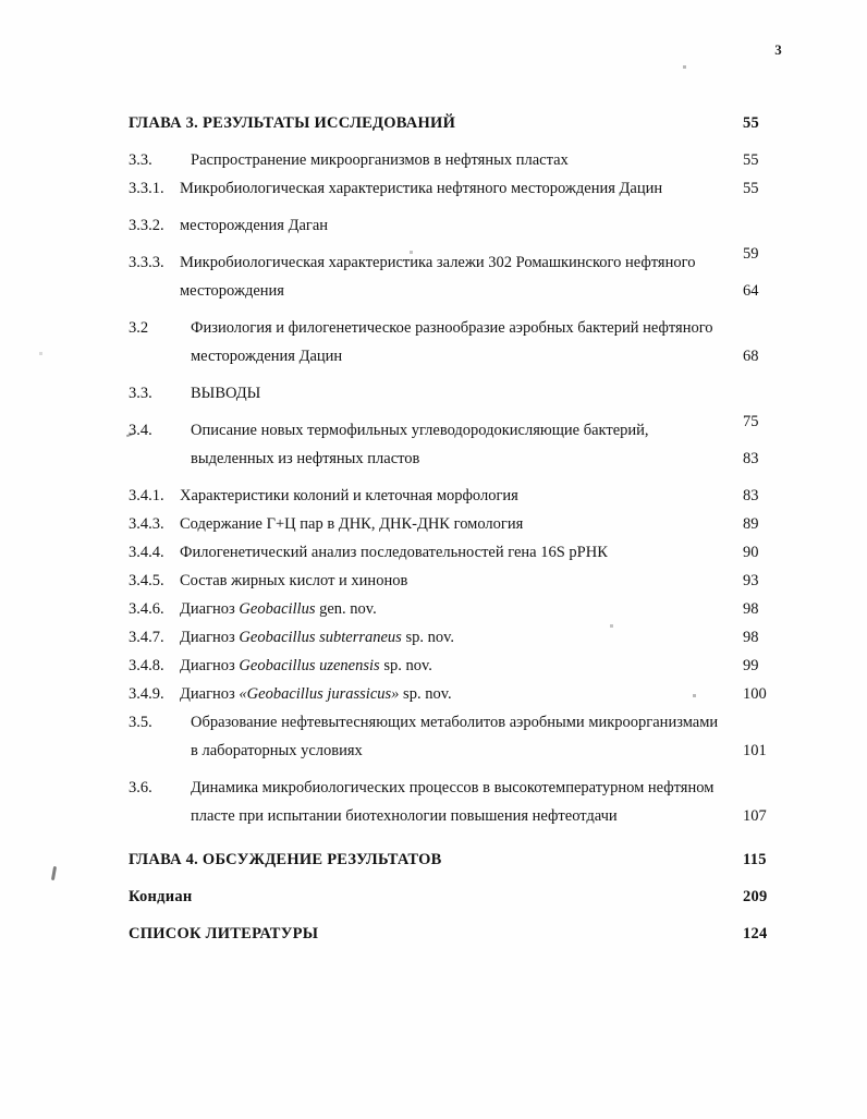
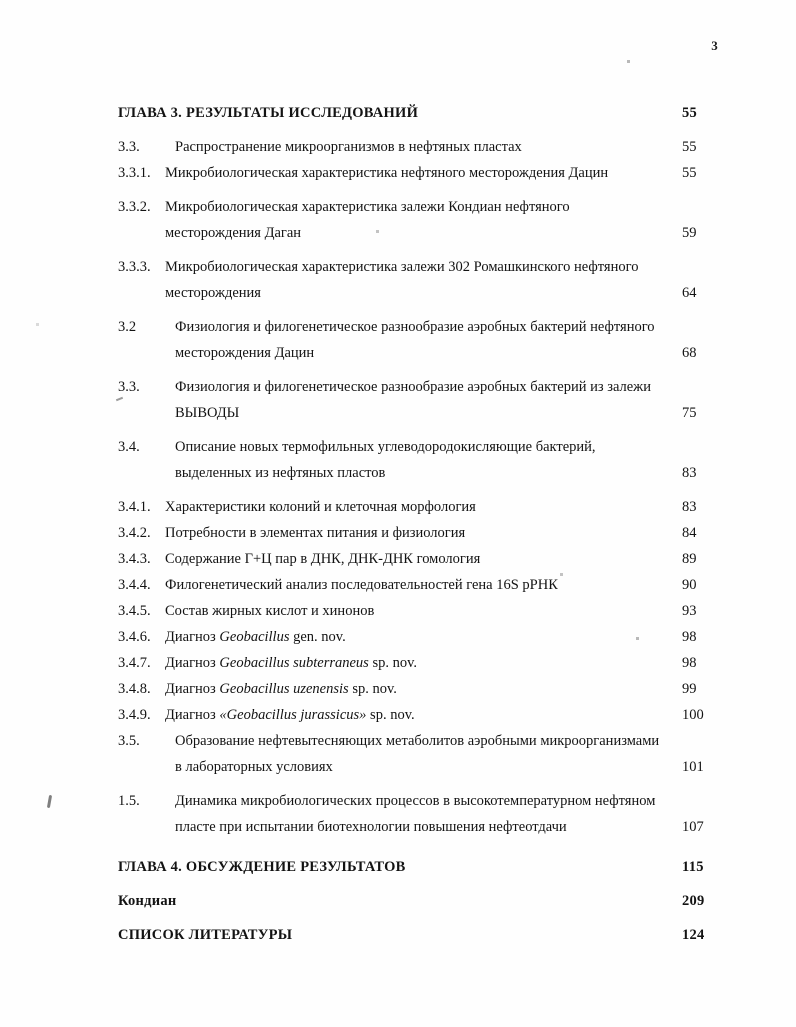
  3
  ГЛАВА 3.
  РЕЗУЛЬТАТЫ ИССЛЕДОВАНИЙ
  55
  3.3.
  Распространение микроорганизмов в нефтяных пластах
  55
  3.3.1.
  Микробиологическая характеристика нефтяного месторождения Дацин
  55
  3.3.2.
+ Микробиологическая характеристика залежи Кондиан нефтяного
  месторождения Даган
  59
  3.3.3.
  Микробиологическая характеристика залежи 302 Ромашкинского нефтяного
  месторождения
  64
  3.2
  Физиология и филогенетическое разнообразие аэробных бактерий нефтяного
  месторождения Дацин
  68
  3.3.
+ Физиология и филогенетическое разнообразие аэробных бактерий из залежи
  ВЫВОДЫ
  75
  3.4.
  Описание новых термофильных углеводородокисляющие бактерий,
  выделенных из нефтяных пластов
  83
  3.4.1.
  Характеристики колоний и клеточная морфология
  83
+ 3.4.2.
+ Потребности в элементах питания и физиология
+ 84
  3.4.3.
  Содержание Г+Ц пар в ДНК, ДНК-ДНК гомология
  89
  3.4.4.
  Филогенетический анализ последовательностей гена 16S рРНК
  90
  3.4.5.
  Состав жирных кислот и хинонов
  93
  3.4.6.
  Диагноз Geobacillus gen. nov.
  98
  3.4.7.
  Диагноз Geobacillus subterraneus sp. nov.
  98
  3.4.8.
  Диагноз Geobacillus uzenensis sp. nov.
  99
  3.4.9.
  Диагноз «Geobacillus jurassicus» sp. nov.
  100
  3.5.
  Образование нефтевытесняющих метаболитов аэробными микроорганизмами
  в лабораторных условиях
  101
- 3.6.
+ 1.5.
  Динамика микробиологических процессов в высокотемпературном нефтяном
  пласте при испытании биотехнологии повышения нефтеотдачи
  107
  ГЛАВА 4. ОБСУЖДЕНИЕ РЕЗУЛЬТАТОВ
  115
  Кондиан
  209
  СПИСОК ЛИТЕРАТУРЫ
  124
